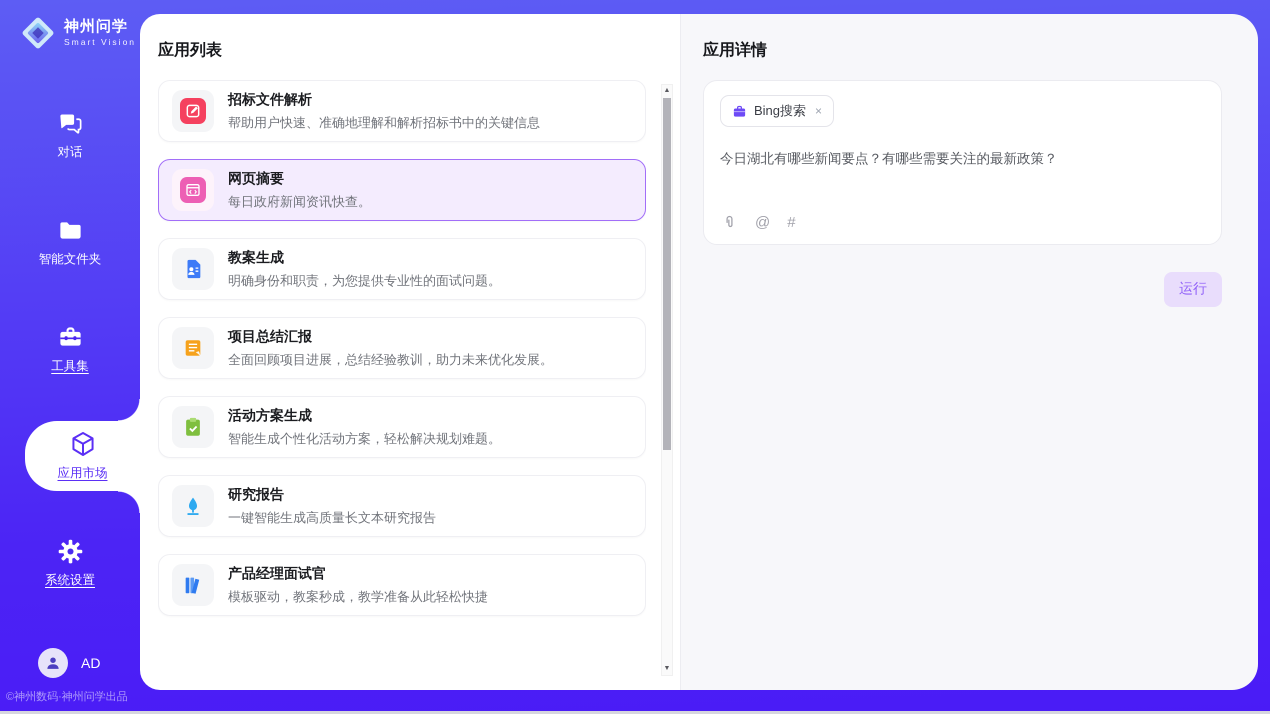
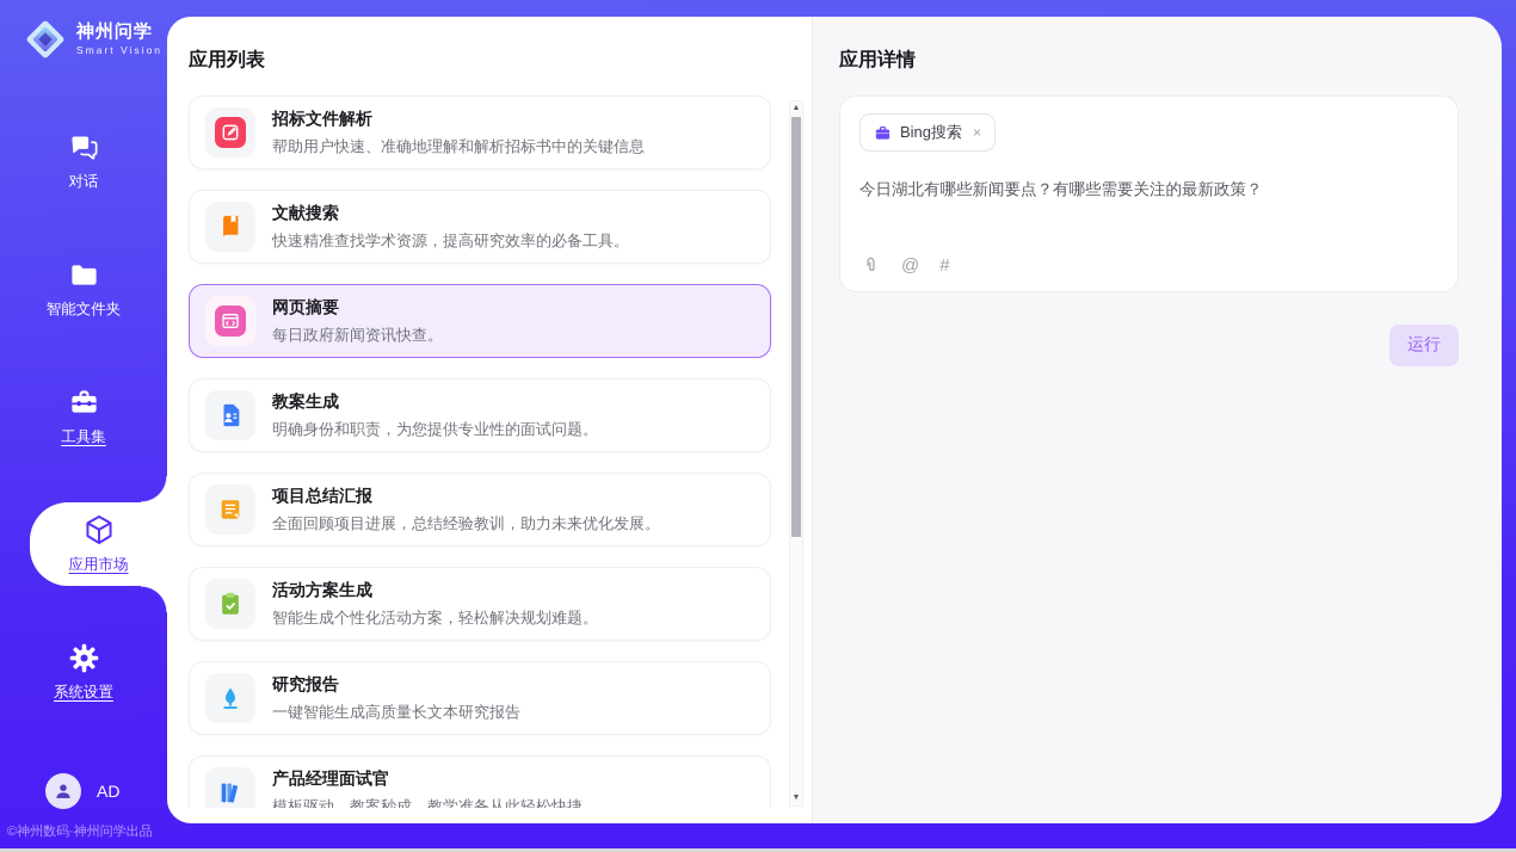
  神州问学
  Smart Vision
  对话
  智能文件夹
  工具集
  应用市场
  系统设置
  AD
  ©神州数码·神州问学出品
  应用列表
  招标文件解析
  帮助用户快速、准确地理解和解析招标书中的关键信息
+ 文献搜索
+ 快速精准查找学术资源，提高研究效率的必备工具。
  网页摘要
  每日政府新闻资讯快查。
  教案生成
  明确身份和职责，为您提供专业性的面试问题。
  项目总结汇报
  全面回顾项目进展，总结经验教训，助力未来优化发展。
  活动方案生成
  智能生成个性化活动方案，轻松解决规划难题。
  研究报告
  一键智能生成高质量长文本研究报告
  产品经理面试官
  模板驱动，教案秒成，教学准备从此轻松快捷
  应用详情
  Bing搜索
  ×
  今日湖北有哪些新闻要点？有哪些需要关注的最新政策？
  @
  #
  运行
